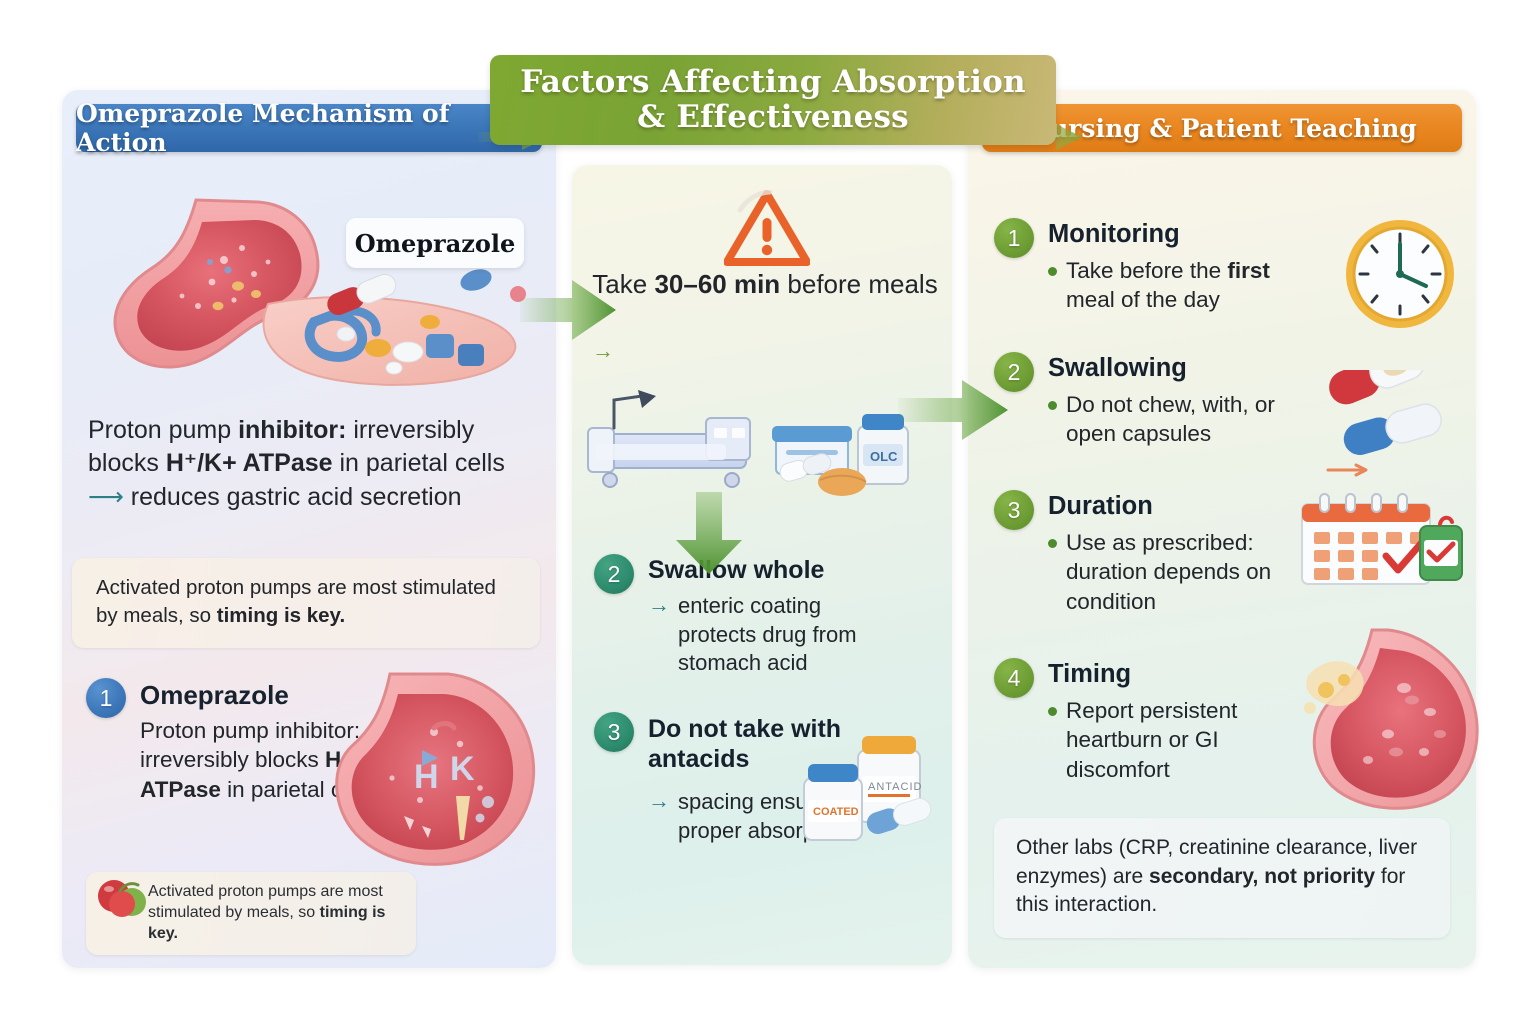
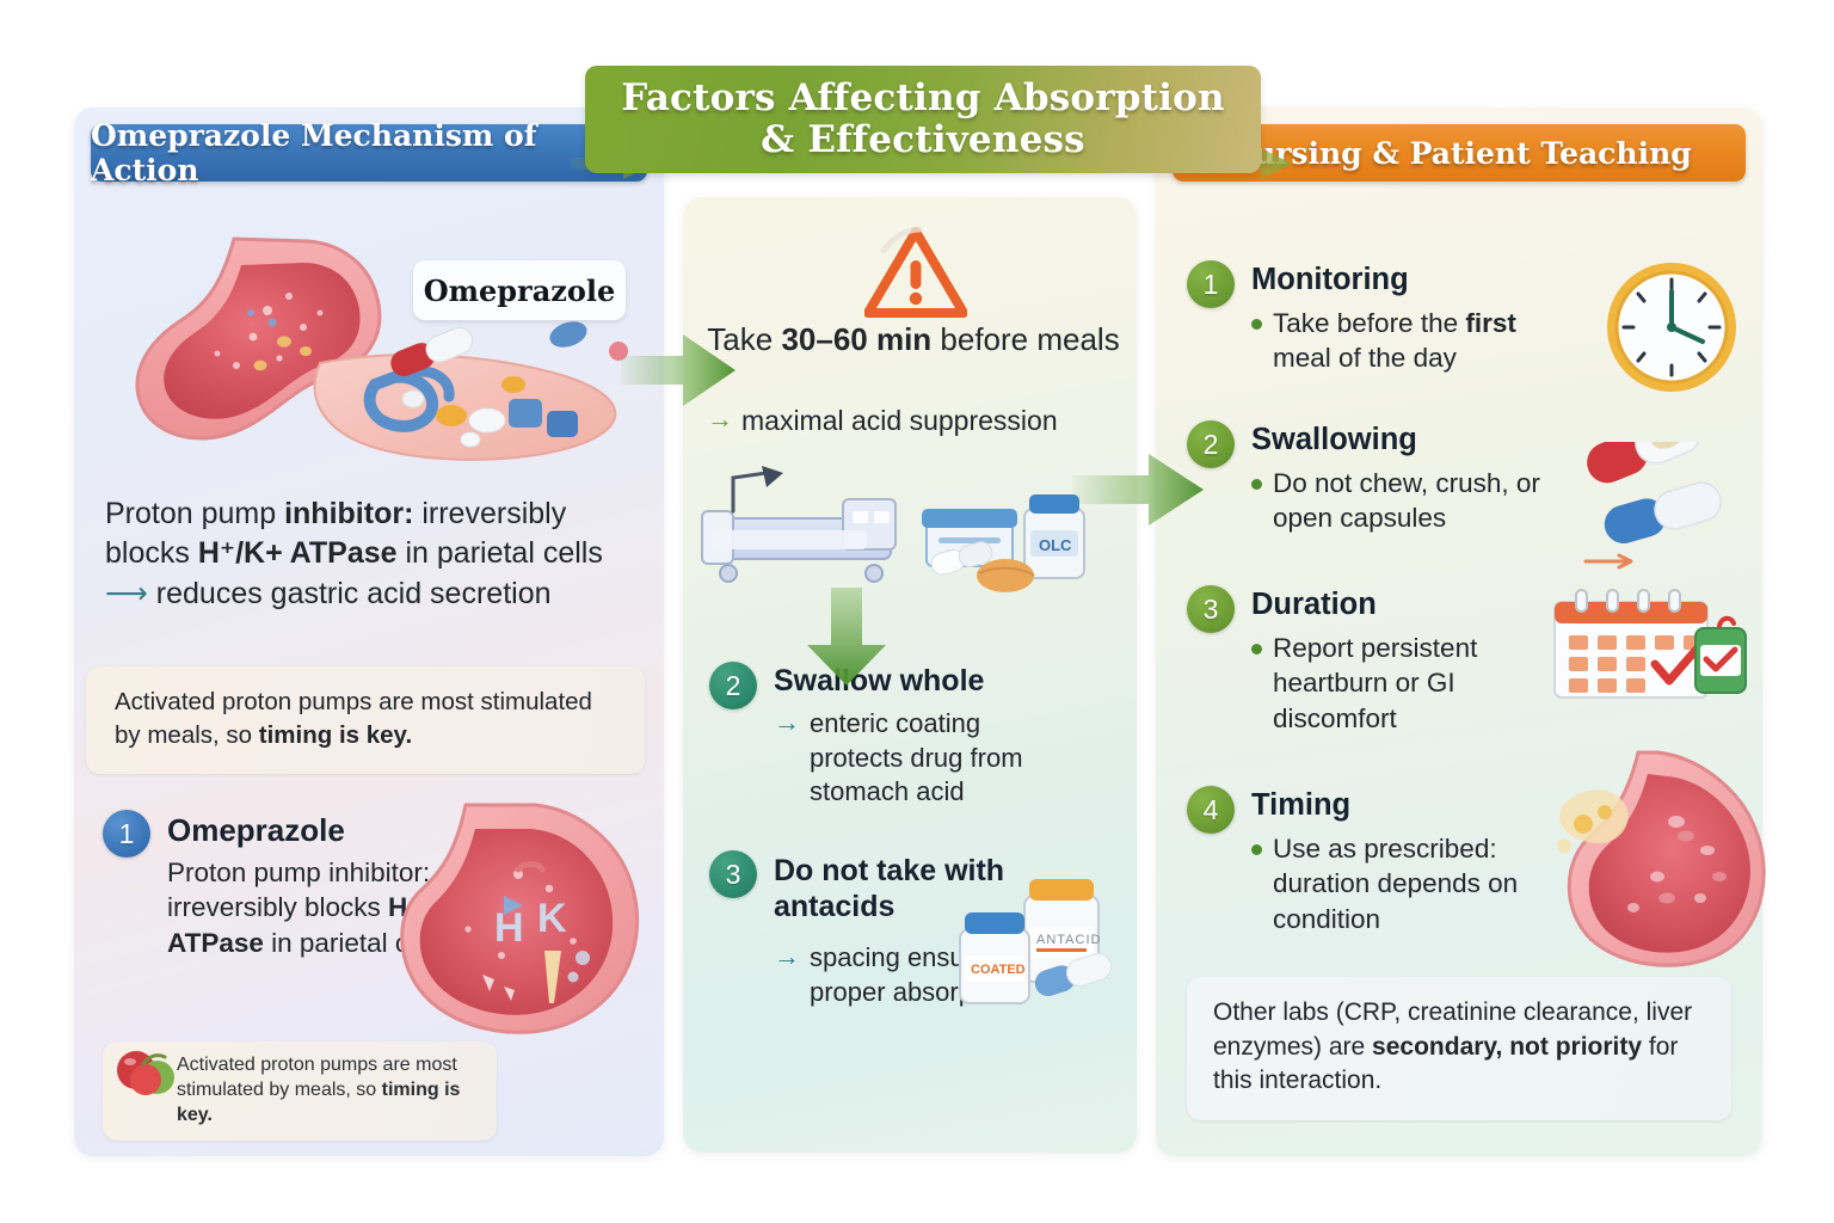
  Factors Affecting Absorption
  & Effectiveness
  Omeprazole Mechanism of Action
  Omeprazole
  Proton pump inhibitor: irreversibly blocks H⁺/K+ ATPase in parietal cells ⟶ reduces gastric acid secretion
  Activated proton pumps are most stimulated by meals, so timing is key.
  1
  Omeprazole
  Proton pump inhibitor: irreversibly blocks H ATPase in parietal
  H
  K
  Activated proton pumps are most stimulated by meals, so timing is key.
  Take 30–60 min before meals
  →
+ maximal acid suppression
  OLC
  2
  Swalow whole
  →
  enteric coating protects drug from stomach acid
  3
  Do not take with antacids
  →
  spacing ensu proper absor
  ANTACID
  COATED
  rsing & Patient Teaching
  1
  Monitoring
  Take before the first meal of the day
  2
  Swallowing
- Do not chew, with, or open capsules
+ Do not chew, crush, or open capsules
  3
  Duration
- Use as prescribed: duration depends on condition
+ Report persistent heartburn or GI discomfort
  4
  Timing
- Report persistent heartburn or GI discomfort
+ Use as prescribed: duration depends on condition
  Other labs (CRP, creatinine clearance, liver enzymes) are secondary, not priority for this interaction.
